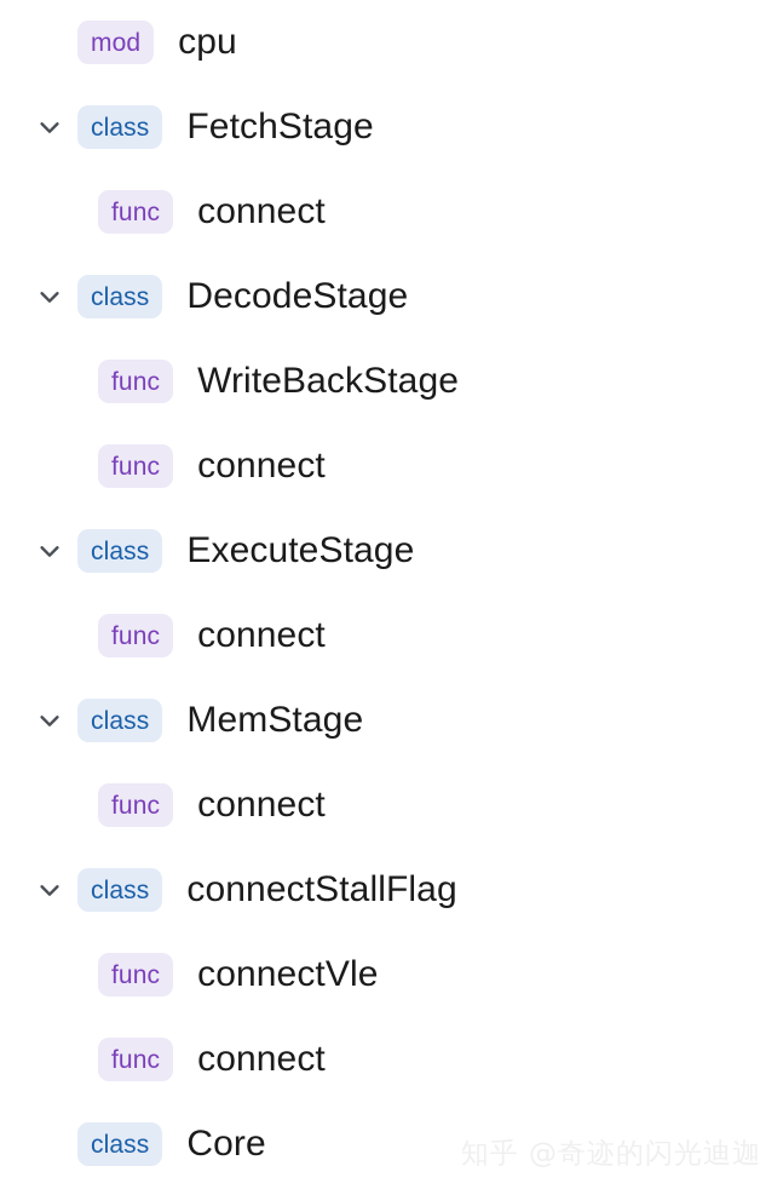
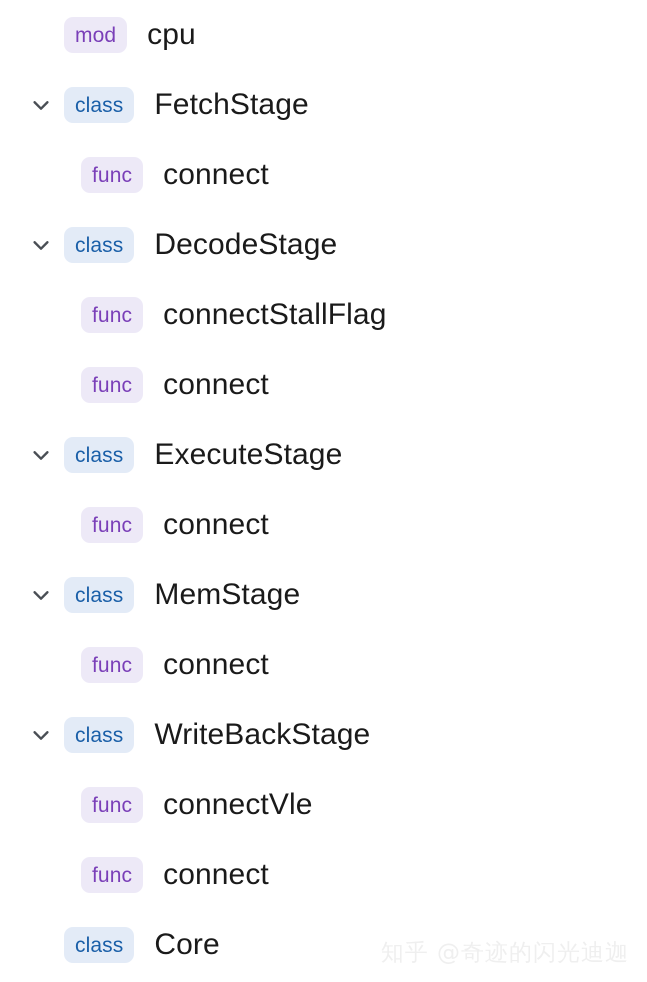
  mod
  cpu
  class
  FetchStage
  func
  connect
  class
  DecodeStage
  func
- WriteBackStage
+ connectStallFlag
  func
  connect
  class
  ExecuteStage
  func
  connect
  class
  MemStage
  func
  connect
  class
- connectStallFlag
+ WriteBackStage
  func
  connectVle
  func
  connect
  class
  Core
